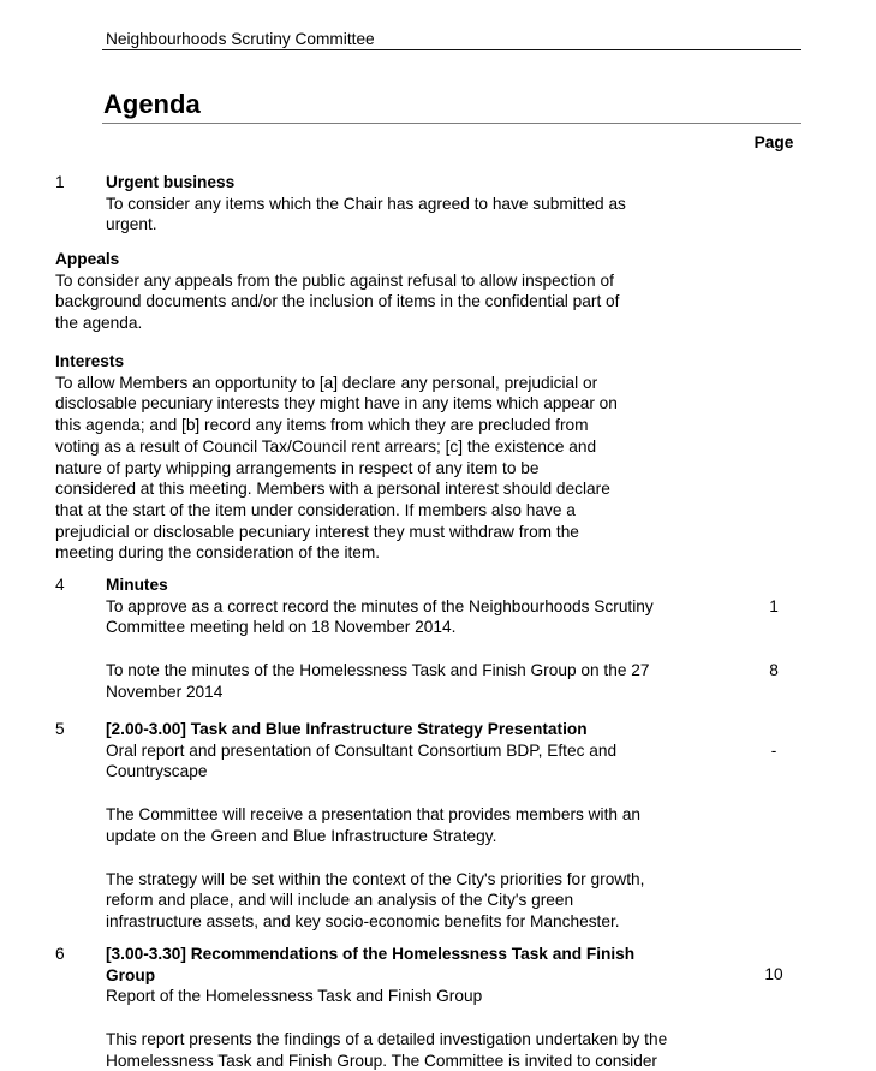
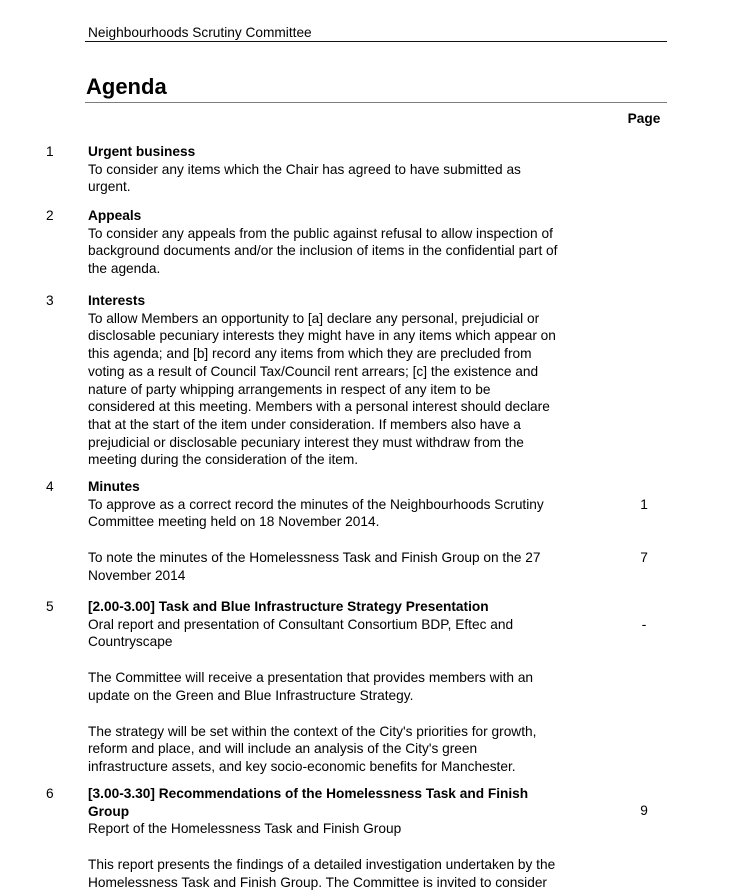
  Neighbourhoods Scrutiny Committee
  Agenda
  Page
  1
  Urgent business
  To consider any items which the Chair has agreed to have submitted as
  urgent.
+ 2
  Appeals
  To consider any appeals from the public against refusal to allow inspection of
  background documents and/or the inclusion of items in the confidential part of
  the agenda.
+ 3
  Interests
  To allow Members an opportunity to [a] declare any personal, prejudicial or
  disclosable pecuniary interests they might have in any items which appear on
  this agenda; and [b] record any items from which they are precluded from
  voting as a result of Council Tax/Council rent arrears; [c] the existence and
  nature of party whipping arrangements in respect of any item to be
  considered at this meeting. Members with a personal interest should declare
  that at the start of the item under consideration. If members also have a
  prejudicial or disclosable pecuniary interest they must withdraw from the
  meeting during the consideration of the item.
  4
  Minutes
  To approve as a correct record the minutes of the Neighbourhoods Scrutiny
  Committee meeting held on 18 November 2014.
  To note the minutes of the Homelessness Task and Finish Group on the 27
  November 2014
  1
- 8
+ 7
  5
  [2.00-3.00] Task and Blue Infrastructure Strategy Presentation
  Oral report and presentation of Consultant Consortium BDP, Eftec and
  Countryscape
  The Committee will receive a presentation that provides members with an
  update on the Green and Blue Infrastructure Strategy.
  The strategy will be set within the context of the City's priorities for growth,
  reform and place, and will include an analysis of the City's green
  infrastructure assets, and key socio-economic benefits for Manchester.
  -
  6
  [3.00-3.30] Recommendations of the Homelessness Task and Finish
  Group
  Report of the Homelessness Task and Finish Group
  This report presents the findings of a detailed investigation undertaken by the
  Homelessness Task and Finish Group. The Committee is invited to consider
- 10
+ 9
